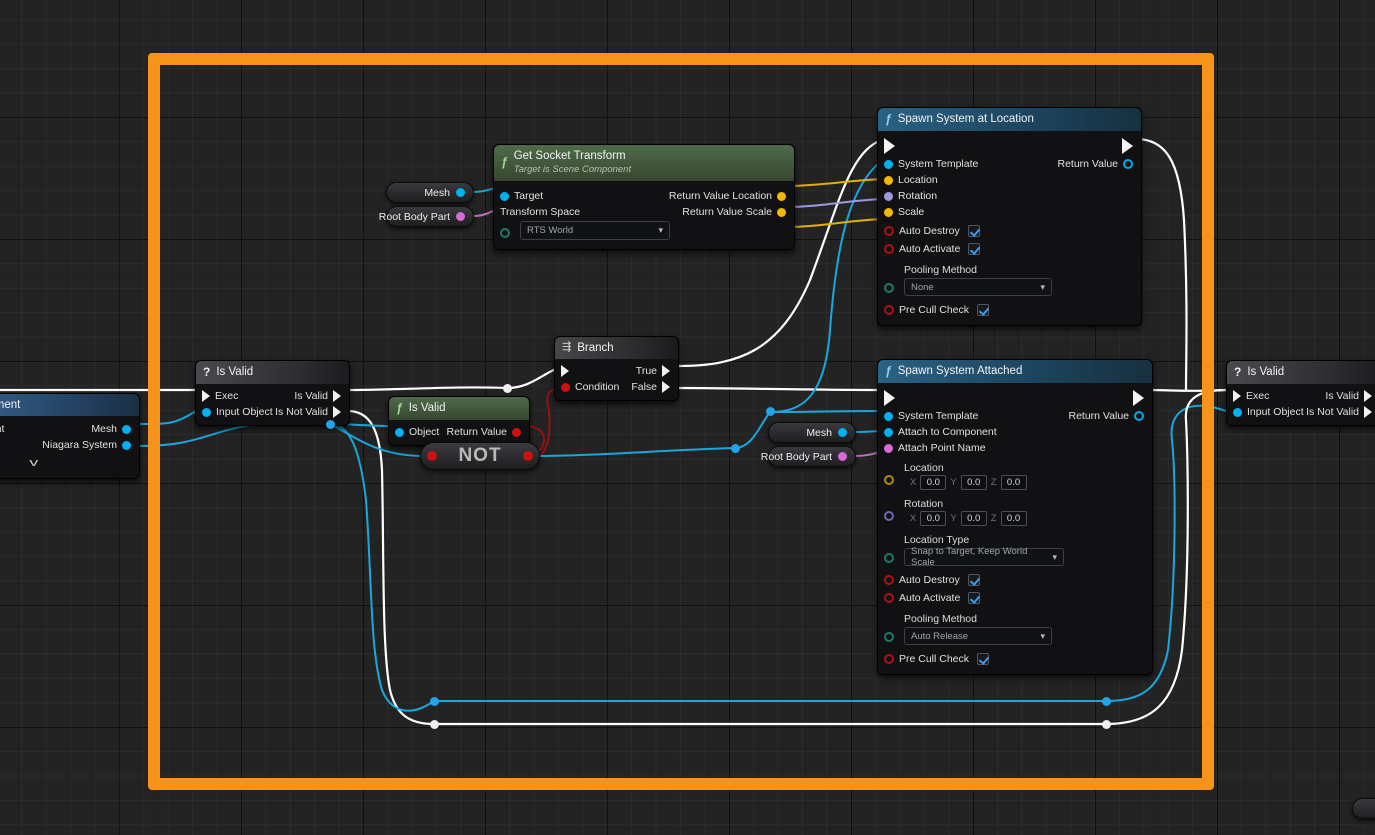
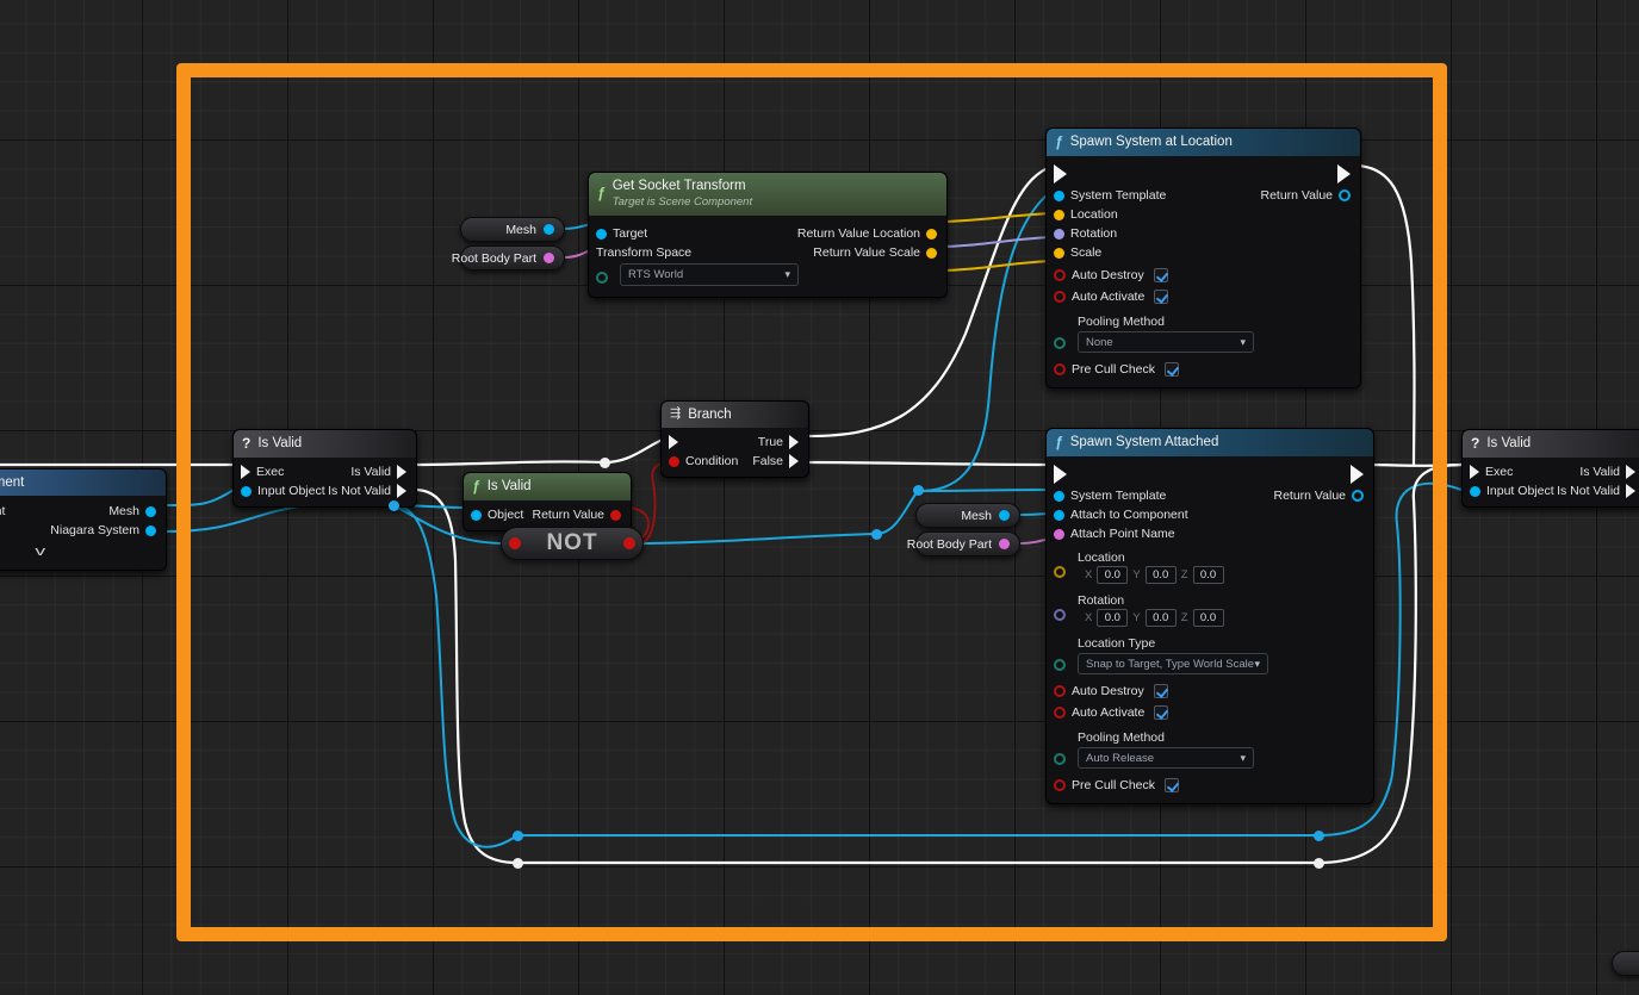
  Mesh
  Niagara System
  v
  ƒ
  Get Socket Transform
  Target is Scene Component
  Target
  Return Value Location
  Transform Space
  Return Value Scale
  RTS World
  ▾
  ƒ
  Spawn System at Location
  System Template
  Return Value
  Location
  Rotation
  Scale
  Auto Destroy
  Auto Activate
  Pooling Method
  None
  ▾
  Pre Cull Check
  ƒ
  Spawn System Attached
  System Template
  Return Value
  Attach to Component
  Attach Point Name
  Location
  X
  0.0
  Y
  0.0
  Z
  0.0
  Rotation
  X
  0.0
  Y
  0.0
  Z
  0.0
  Location Type
- Snap to Target, Keep World Scale
+ Snap to Target, Type World Scale
  ▾
  Auto Destroy
  Auto Activate
  Pooling Method
  Auto Release
  ▾
  Pre Cull Check
  ?
  Is Valid
  Exec
  Is Valid
  Input Object
  Is Not Valid
  ?
  Is Valid
  Exec
  Is Valid
  Input Object
  Is Not Valid
  ƒ
  Is Valid
  Object
  Return Value
  NOT
  ⇶
  Branch
  True
  Condition
  False
  Mesh
  Root Body Part
  Mesh
  Root Body Part
